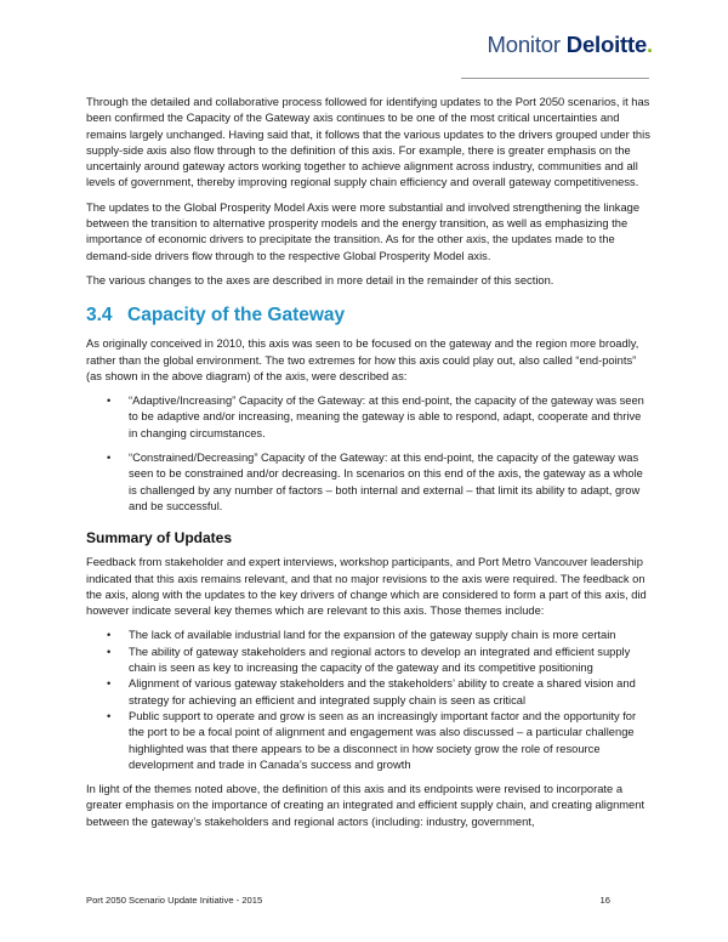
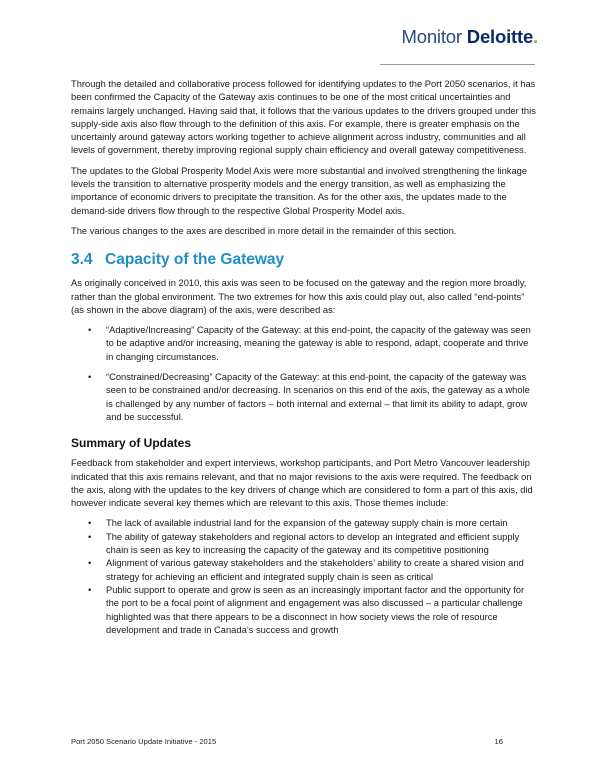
  Monitor Deloitte.
  Through the detailed and collaborative process followed for identifying updates to the Port 2050 scenarios, it has been confirmed the Capacity of the Gateway axis continues to be one of the most critical uncertainties and remains largely unchanged. Having said that, it follows that the various updates to the drivers grouped under this supply-side axis also flow through to the definition of this axis. For example, there is greater emphasis on the uncertainly around gateway actors working together to achieve alignment across industry, communities and all levels of government, thereby improving regional supply chain efficiency and overall gateway competitiveness.
- The updates to the Global Prosperity Model Axis were more substantial and involved strengthening the linkage between the transition to alternative prosperity models and the energy transition, as well as emphasizing the importance of economic drivers to precipitate the transition. As for the other axis, the updates made to the demand-side drivers flow through to the respective Global Prosperity Model axis.
+ The updates to the Global Prosperity Model Axis were more substantial and involved strengthening the linkage levels the transition to alternative prosperity models and the energy transition, as well as emphasizing the importance of economic drivers to precipitate the transition. As for the other axis, the updates made to the demand-side drivers flow through to the respective Global Prosperity Model axis.
  The various changes to the axes are described in more detail in the remainder of this section.
  3.4 Capacity of the Gateway
  As originally conceived in 2010, this axis was seen to be focused on the gateway and the region more broadly, rather than the global environment. The two extremes for how this axis could play out, also called “end-points” (as shown in the above diagram) of the axis, were described as:
  •
  “Adaptive/Increasing” Capacity of the Gateway: at this end-point, the capacity of the gateway was seen to be adaptive and/or increasing, meaning the gateway is able to respond, adapt, cooperate and thrive in changing circumstances.
  •
  “Constrained/Decreasing” Capacity of the Gateway: at this end-point, the capacity of the gateway was seen to be constrained and/or decreasing. In scenarios on this end of the axis, the gateway as a whole is challenged by any number of factors – both internal and external – that limit its ability to adapt, grow and be successful.
  Summary of Updates
  Feedback from stakeholder and expert interviews, workshop participants, and Port Metro Vancouver leadership indicated that this axis remains relevant, and that no major revisions to the axis were required. The feedback on the axis, along with the updates to the key drivers of change which are considered to form a part of this axis, did however indicate several key themes which are relevant to this axis. Those themes include:
  •
  The lack of available industrial land for the expansion of the gateway supply chain is more certain
  •
  The ability of gateway stakeholders and regional actors to develop an integrated and efficient supply chain is seen as key to increasing the capacity of the gateway and its competitive positioning
  •
  Alignment of various gateway stakeholders and the stakeholders’ ability to create a shared vision and strategy for achieving an efficient and integrated supply chain is seen as critical
  •
- Public support to operate and grow is seen as an increasingly important factor and the opportunity for the port to be a focal point of alignment and engagement was also discussed – a particular challenge highlighted was that there appears to be a disconnect in how society grow the role of resource development and trade in Canada’s success and growth
+ Public support to operate and grow is seen as an increasingly important factor and the opportunity for the port to be a focal point of alignment and engagement was also discussed – a particular challenge highlighted was that there appears to be a disconnect in how society views the role of resource development and trade in Canada’s success and growth
- In light of the themes noted above, the definition of this axis and its endpoints were revised to incorporate a greater emphasis on the importance of creating an integrated and efficient supply chain, and creating alignment between the gateway’s stakeholders and regional actors (including: industry, government,
  Port 2050 Scenario Update Initiative - 2015
  16
